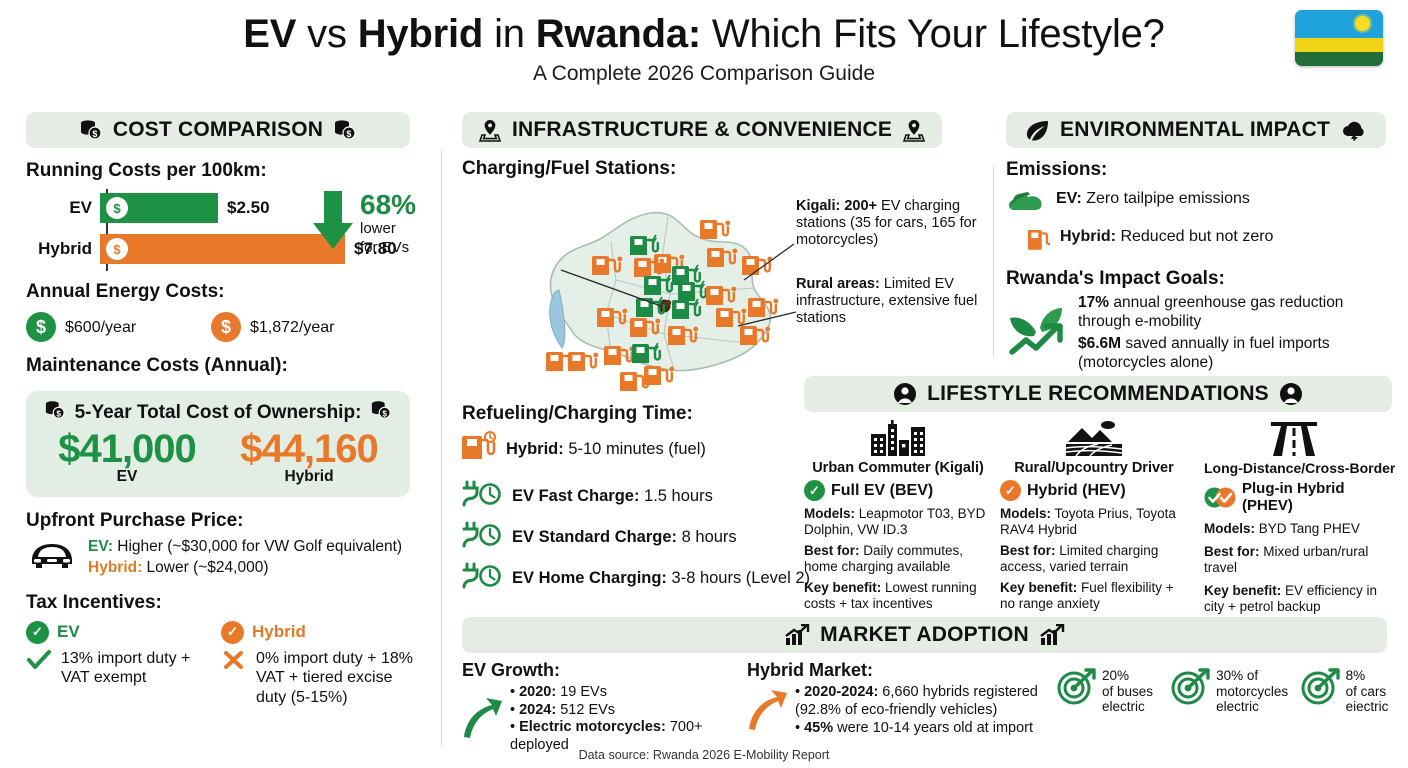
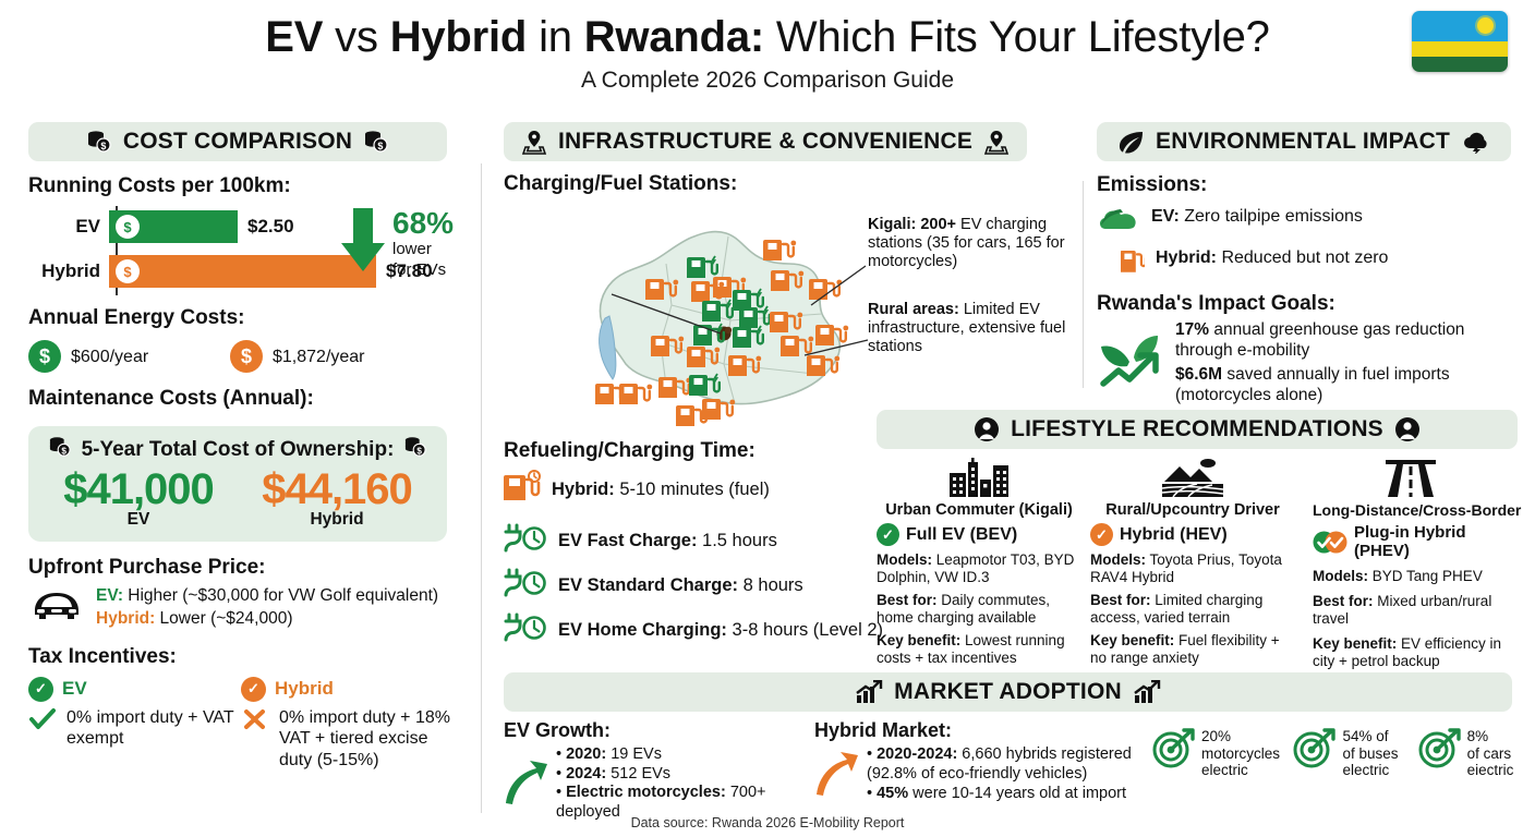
  EV vs Hybrid in Rwanda: Which Fits Your Lifestyle?
  A Complete 2026 Comparison Guide
  $
  COST COMPARISON
  $
  Running Costs per 100km:
  EV
  $
  $2.50
  Hybrid
  $
  $7.80
  68%
  lower
  for EVs
  Annual Energy Costs:
  $
  $600/year
  $
  $1,872/year
  Maintenance Costs (Annual):
  $
  5-Year Total Cost of Ownership:
  $
  $41,000
  EV
  $44,160
  Hybrid
  Upfront Purchase Price:
  EV: Higher (~$30,000 for VW Golf equivalent)
  Hybrid: Lower (~$24,000)
  Tax Incentives:
  ✓
  EV
- 13% import duty + VAT exempt
+ 0% import duty + VAT exempt
  ✓
  Hybrid
  0% import duty + 18% VAT + tiered excise duty (5-15%)
  INFRASTRUCTURE & CONVENIENCE
  Charging/Fuel Stations:
  Kigali: 200+ EV charging stations (35 for cars, 165 for motorcycles)
  Rural areas: Limited EV infrastructure, extensive fuel stations
  Refueling/Charging Time:
  Hybrid: 5-10 minutes (fuel)
  EV Fast Charge: 1.5 hours
  EV Standard Charge: 8 hours
  EV Home Charging: 3-8 hours (Level 2)
  ENVIRONMENTAL IMPACT
  Emissions:
  EV: Zero tailpipe emissions
  Hybrid: Reduced but not zero
  Rwanda's Impact Goals:
  17% annual greenhouse gas reduction through e-mobility
  $6.6M saved annually in fuel imports (motorcycles alone)
  LIFESTYLE RECOMMENDATIONS
  Urban Commuter (Kigali)
  ✓
  Full EV (BEV)
  Models: Leapmotor T03, BYD Dolphin, VW ID.3
  Best for: Daily commutes, home charging available
  Key benefit: Lowest running costs + tax incentives
  Rural/Upcountry Driver
  ✓
  Hybrid (HEV)
  Models: Toyota Prius, Toyota RAV4 Hybrid
  Best for: Limited charging access, varied terrain
  Key benefit: Fuel flexibility + no range anxiety
  Long-Distance/Cross-Border
  Plug-in Hybrid (PHEV)
  Models: BYD Tang PHEV
  Best for: Mixed urban/rural travel
  Key benefit: EV efficiency in city + petrol backup
  MARKET ADOPTION
  EV Growth:
  • 2020: 19 EVs
  • 2024: 512 EVs
  • Electric motorcycles: 700+ deployed
  Hybrid Market:
  • 2020-2024: 6,660 hybrids registered (92.8% of eco-friendly vehicles)
  • 45% were 10-14 years old at import
  20%
- of buses electric
+ motorcycles electric
- 30% of
+ 54% of
- motorcycles electric
+ of buses electric
  8%
  of cars eiectric
  Data source: Rwanda 2026 E-Mobility Report
